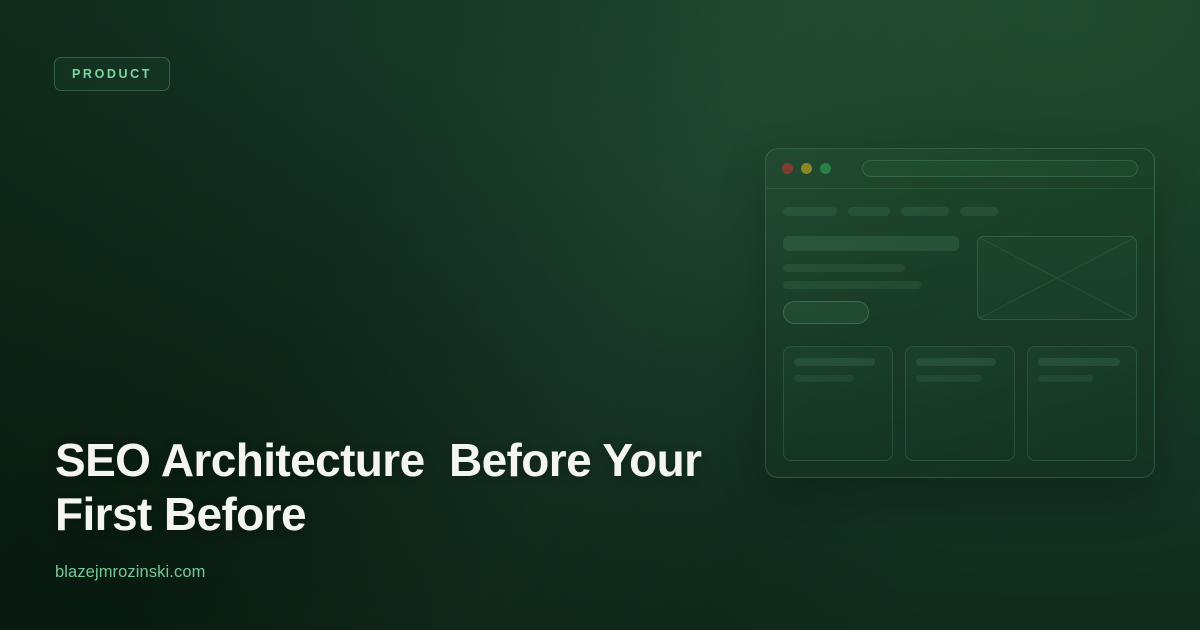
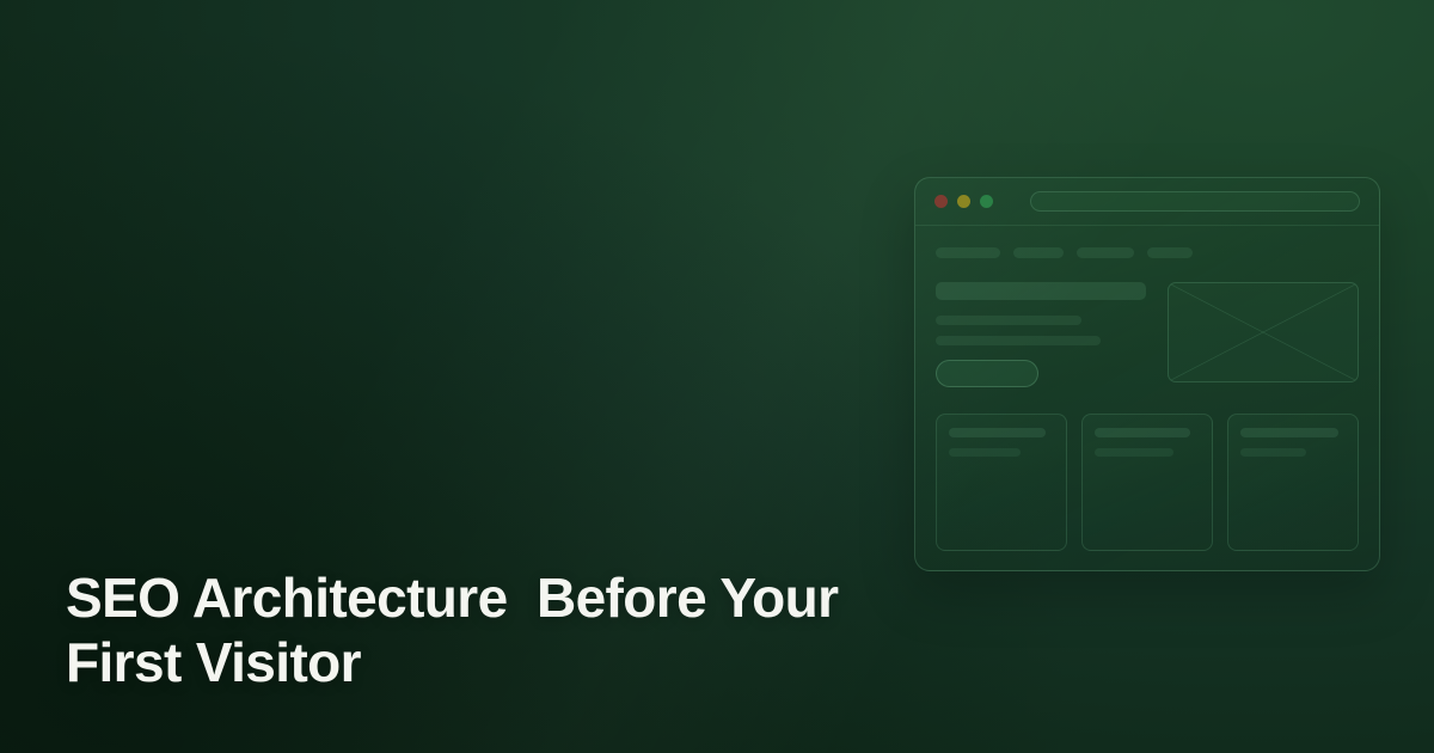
- PRODUCT
- SEO Architecture Before Your First Before
+ SEO Architecture Before Your First Visitor
- blazejmrozinski.com
